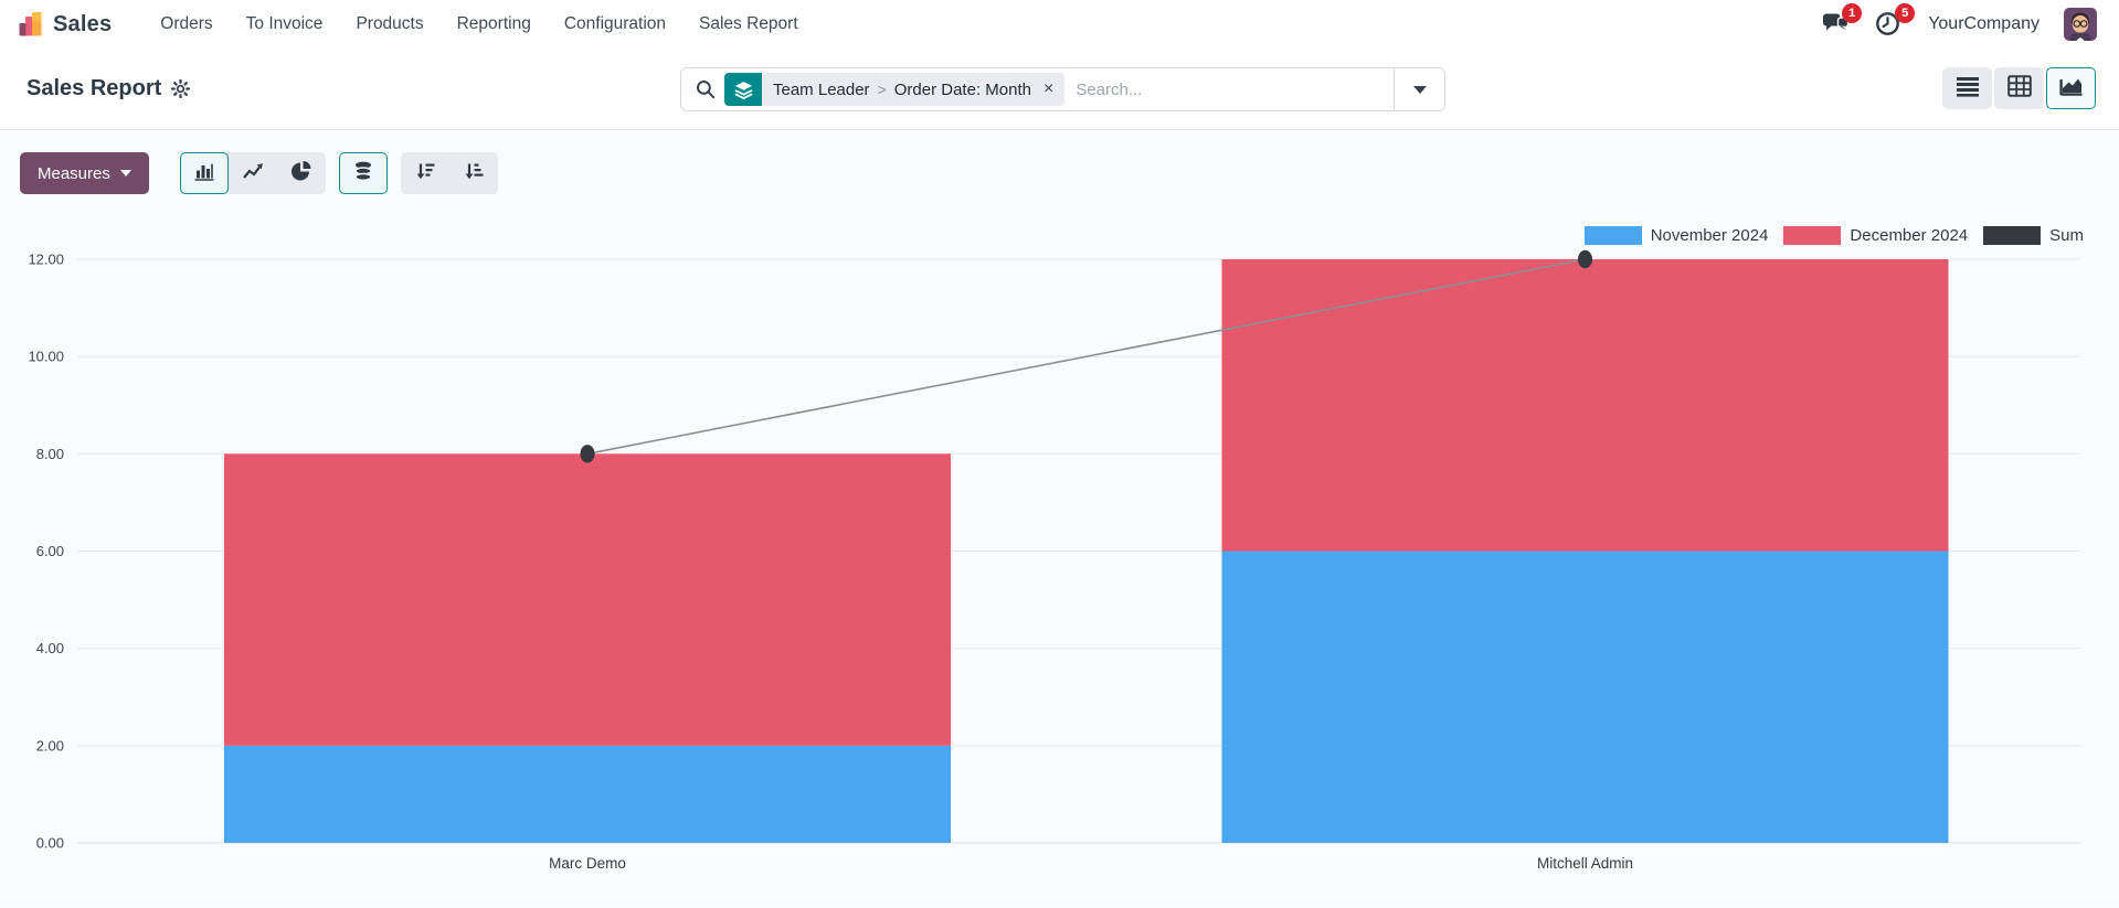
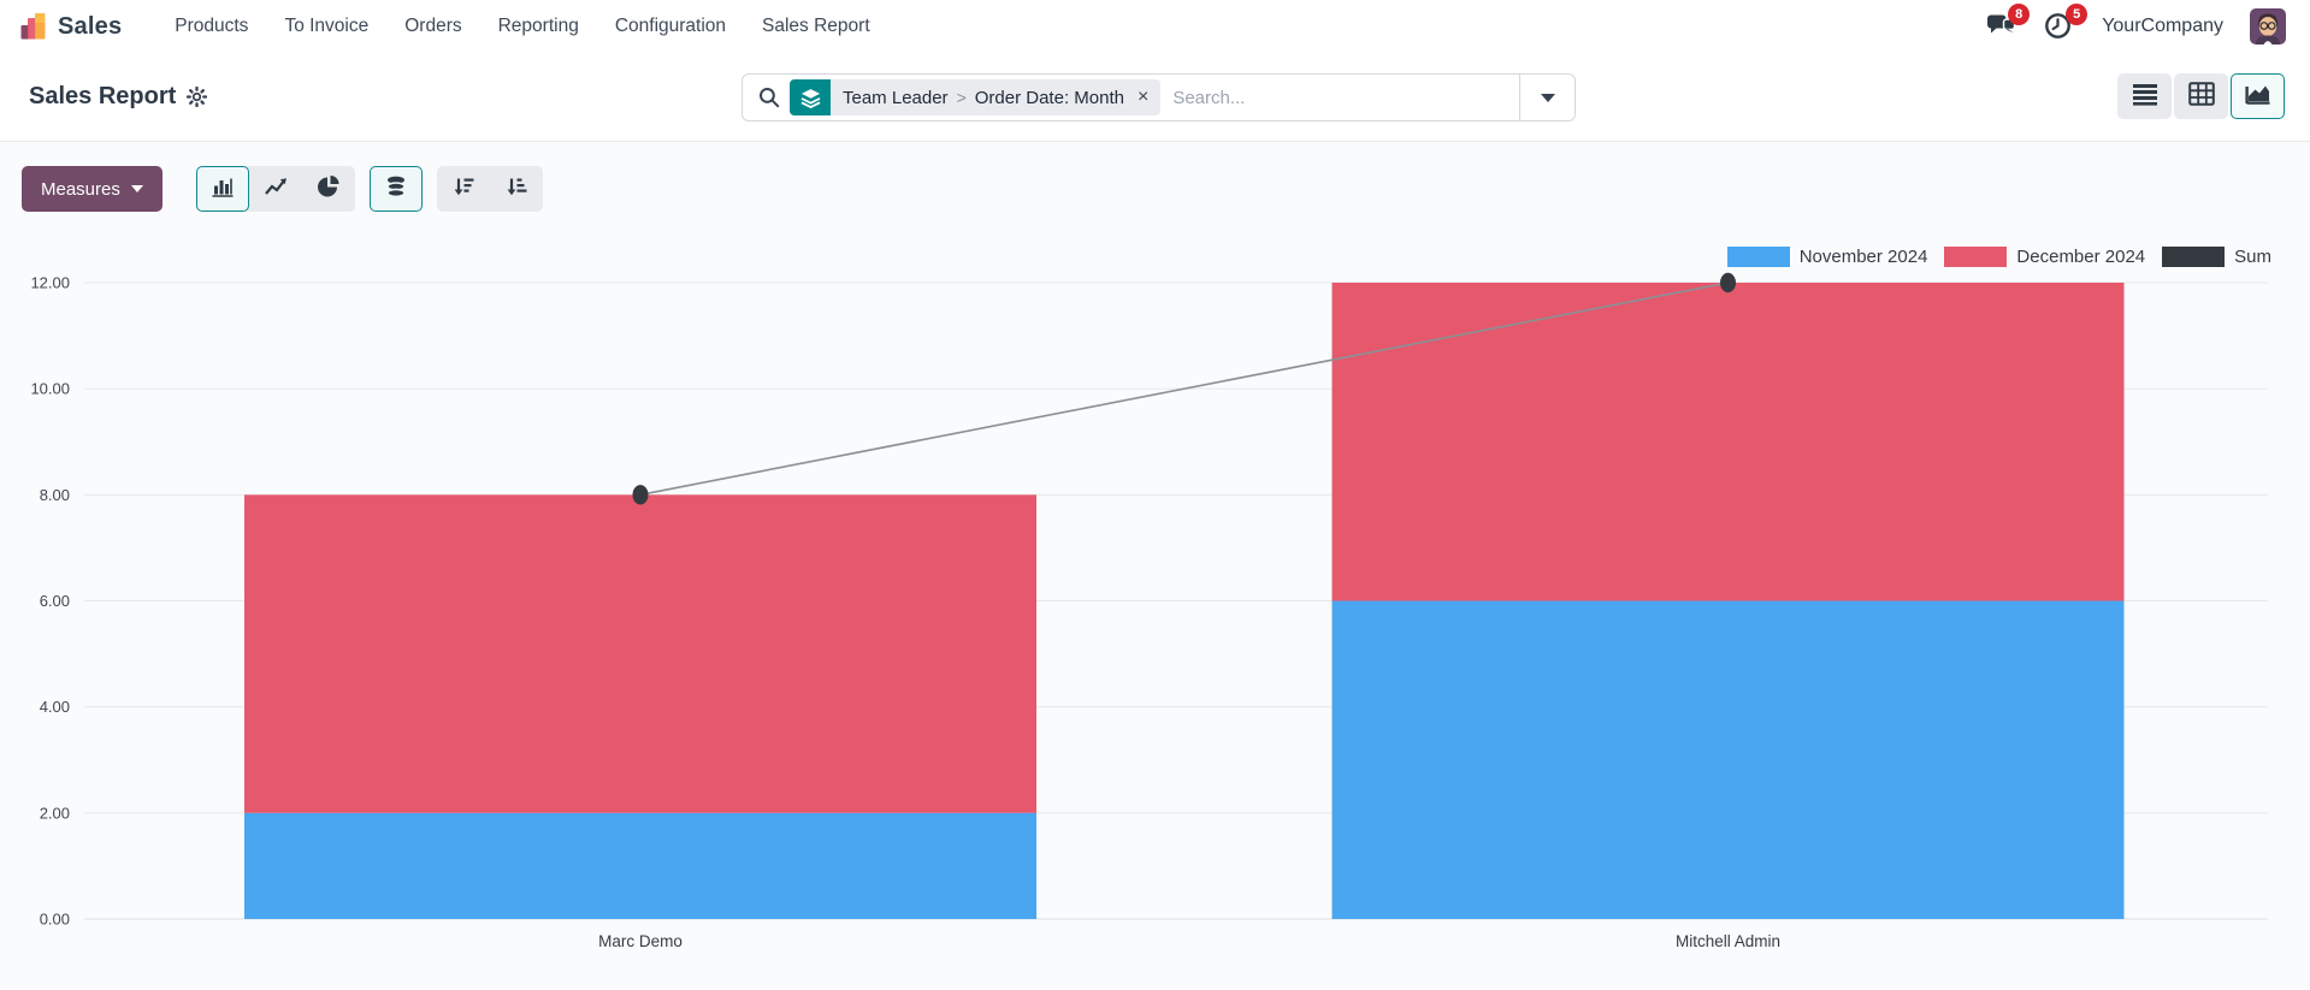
  Sales
- Orders
+ Products
  To Invoice
- Products
+ Orders
  Reporting
  Configuration
  Sales Report
- 1
+ 8
  5
  YourCompany
  Sales Report
  Team Leader
  >
  Order Date: Month
  ×
  Search...
  Measures
  November 2024
  December 2024
  Sum
  0.00
  2.00
  4.00
  6.00
  8.00
  10.00
  12.00
  Marc Demo
  Mitchell Admin
